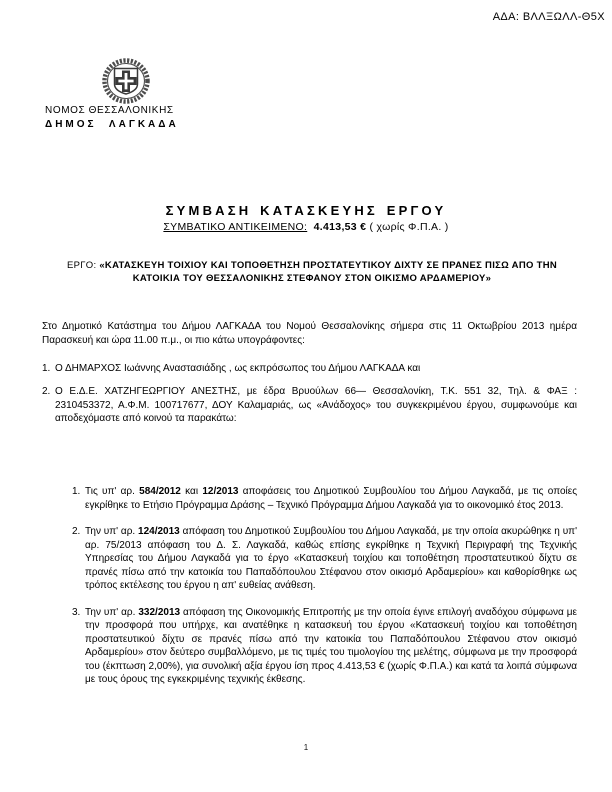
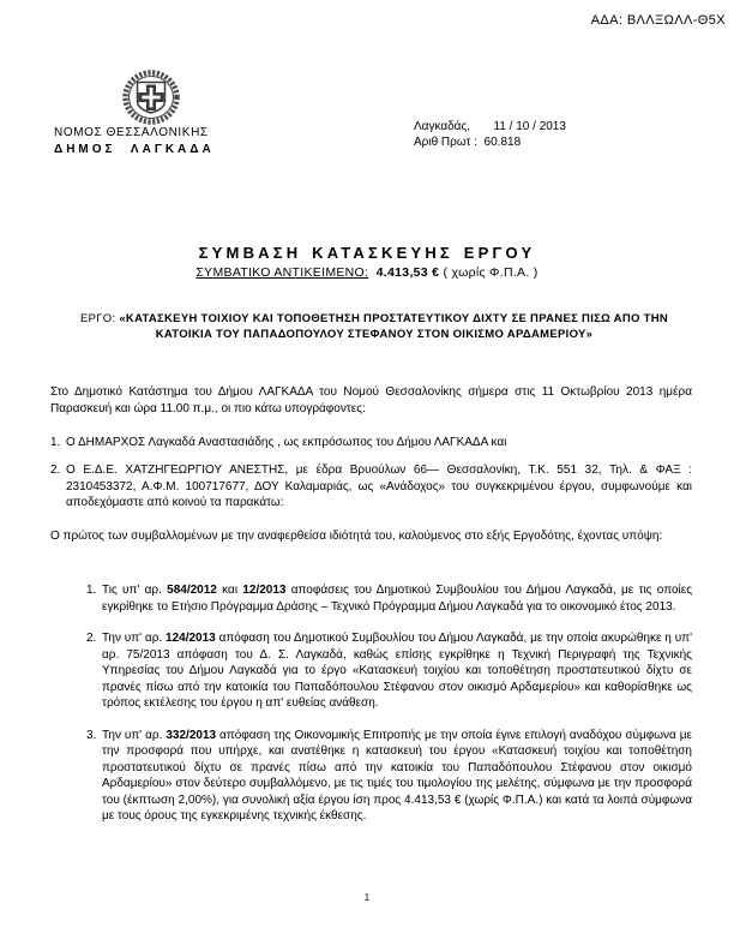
  ΑΔΑ: ΒΛΛΞΩΛΛ-Θ5Χ
  ΝΟΜΟΣ ΘΕΣΣΑΛΟΝΙΚΗΣ
  ΔΗΜΟΣ ΛΑΓΚΑΔΑ
+ Λαγκαδάς, 11 / 10 / 2013
+ Αριθ Πρωτ : 60.818
  ΣΥΜΒΑΣΗ ΚΑΤΑΣΚΕΥΗΣ ΕΡΓΟΥ
  ΣΥΜΒΑΤΙΚΟ ΑΝΤΙΚΕΙΜΕΝΟ: 4.413,53 € ( χωρίς Φ.Π.Α. )
- ΕΡΓΟ: «ΚΑΤΑΣΚΕΥΗ ΤΟΙΧΙΟΥ ΚΑΙ ΤΟΠΟΘΕΤΗΣΗ ΠΡΟΣΤΑΤΕΥΤΙΚΟΥ ΔΙΧΤΥ ΣΕ ΠΡΑΝΕΣ ΠΙΣΩ ΑΠΟ ΤΗΝ ΚΑΤΟΙΚΙΑ ΤΟΥ ΘΕΣΣΑΛΟΝΙΚΗΣ ΣΤΕΦΑΝΟΥ ΣΤΟΝ ΟΙΚΙΣΜΟ ΑΡΔΑΜΕΡΙΟΥ»
+ ΕΡΓΟ: «ΚΑΤΑΣΚΕΥΗ ΤΟΙΧΙΟΥ ΚΑΙ ΤΟΠΟΘΕΤΗΣΗ ΠΡΟΣΤΑΤΕΥΤΙΚΟΥ ΔΙΧΤΥ ΣΕ ΠΡΑΝΕΣ ΠΙΣΩ ΑΠΟ ΤΗΝ ΚΑΤΟΙΚΙΑ ΤΟΥ ΠΑΠΑΔΟΠΟΥΛΟΥ ΣΤΕΦΑΝΟΥ ΣΤΟΝ ΟΙΚΙΣΜΟ ΑΡΔΑΜΕΡΙΟΥ»
  Στο Δημοτικό Κατάστημα του Δήμου ΛΑΓΚΑΔΑ του Νομού Θεσσαλονίκης σήμερα στις 11 Οκτωβρίου 2013 ημέρα Παρασκευή και ώρα 11.00 π.μ., οι πιο κάτω υπογράφοντες:
  1.
- Ο ΔΗΜΑΡΧΟΣ Ιωάννης Αναστασιάδης , ως εκπρόσωπος του Δήμου ΛΑΓΚΑΔΑ και
+ Ο ΔΗΜΑΡΧΟΣ Λαγκαδά Αναστασιάδης , ως εκπρόσωπος του Δήμου ΛΑΓΚΑΔΑ και
  2.
  Ο Ε.Δ.Ε. ΧΑΤΖΗΓΕΩΡΓΙΟΥ ΑΝΕΣΤΗΣ, με έδρα Βρυούλων 66— Θεσσαλονίκη, Τ.Κ. 551 32, Τηλ. & ΦΑΞ : 2310453372, Α.Φ.Μ. 100717677, ΔΟΥ Καλαμαριάς, ως «Ανάδοχος» του συγκεκριμένου έργου, συμφωνούμε και αποδεχόμαστε από κοινού τα παρακάτω:
+ Ο πρώτος των συμβαλλομένων με την αναφερθείσα ιδιότητά του, καλούμενος στο εξής Εργοδότης, έχοντας υπόψη:
  1.
  Τις υπ' αρ. 584/2012 και 12/2013 αποφάσεις του Δημοτικού Συμβουλίου του Δήμου Λαγκαδά, με τις οποίες εγκρίθηκε το Ετήσιο Πρόγραμμα Δράσης – Τεχνικό Πρόγραμμα Δήμου Λαγκαδά για το οικονομικό έτος 2013.
  2.
  Την υπ' αρ. 124/2013 απόφαση του Δημοτικού Συμβουλίου του Δήμου Λαγκαδά, με την οποία ακυρώθηκε η υπ' αρ. 75/2013 απόφαση του Δ. Σ. Λαγκαδά, καθώς επίσης εγκρίθηκε η Τεχνική Περιγραφή της Τεχνικής Υπηρεσίας του Δήμου Λαγκαδά για το έργο «Κατασκευή τοιχίου και τοποθέτηση προστατευτικού δίχτυ σε πρανές πίσω από την κατοικία του Παπαδόπουλου Στέφανου στον οικισμό Αρδαμερίου» και καθορίσθηκε ως τρόπος εκτέλεσης του έργου η απ' ευθείας ανάθεση.
  3.
  Την υπ' αρ. 332/2013 απόφαση της Οικονομικής Επιτροπής με την οποία έγινε επιλογή αναδόχου σύμφωνα με την προσφορά που υπήρχε, και ανατέθηκε η κατασκευή του έργου «Κατασκευή τοιχίου και τοποθέτηση προστατευτικού δίχτυ σε πρανές πίσω από την κατοικία του Παπαδόπουλου Στέφανου στον οικισμό Αρδαμερίου» στον δεύτερο συμβαλλόμενο, με τις τιμές του τιμολογίου της μελέτης, σύμφωνα με την προσφορά του (έκπτωση 2,00%), για συνολική αξία έργου ίση προς 4.413,53 € (χωρίς Φ.Π.Α.) και κατά τα λοιπά σύμφωνα με τους όρους της εγκεκριμένης τεχνικής έκθεσης.
  1
